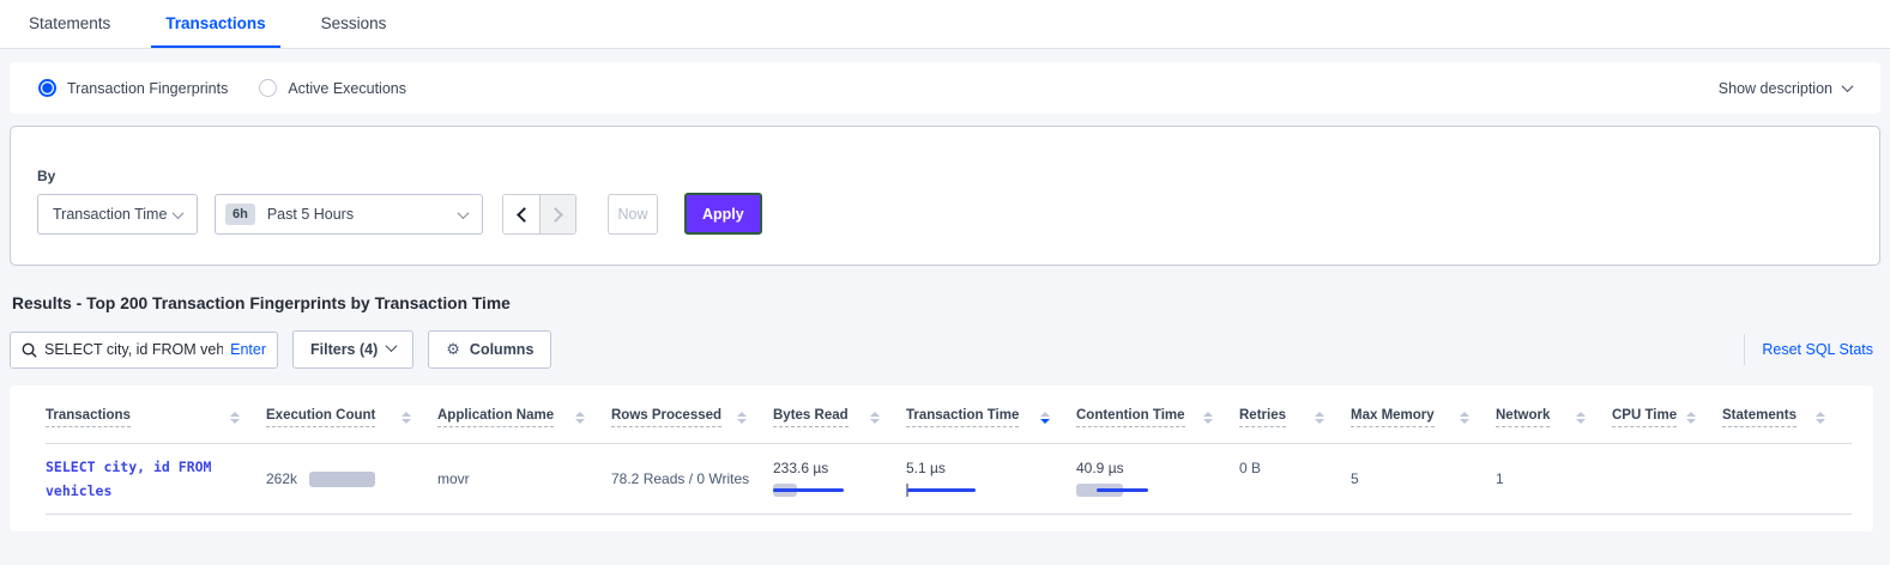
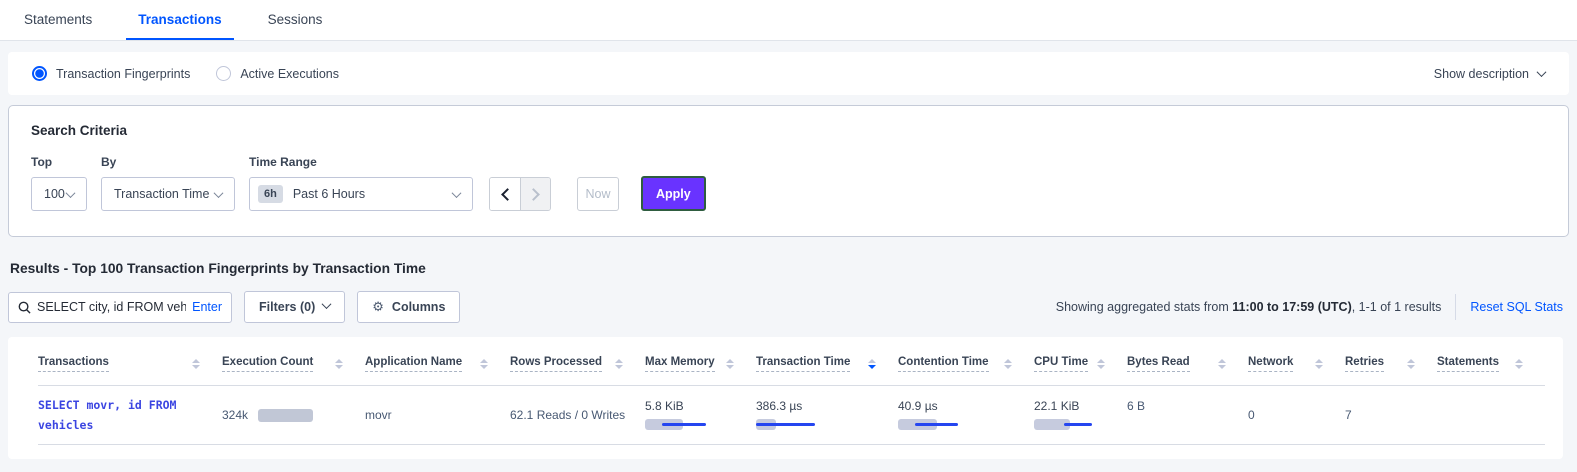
  Statements
  Transactions
  Sessions
  Transaction Fingerprints
  Active Executions
  Show description
+ Search Criteria
+ Top
+ 100
  By
  Transaction Time
+ Time Range
  6h
- Past 5 Hours
+ Past 6 Hours
  Now
  Apply
- Results - Top 200 Transaction Fingerprints by Transaction Time
+ Results - Top 100 Transaction Fingerprints by Transaction Time
  SELECT city, id FROM veh
  Enter
- Filters (4)
+ Filters (0)
  ⚙
  Columns
+ Showing aggregated stats from 11:00 to 17:59 (UTC), 1-1 of 1 results
  Reset SQL Stats
  Transactions
  Execution Count
  Application Name
  Rows Processed
- Bytes Read
+ Max Memory
  Transaction Time
  Contention Time
- Retries
+ CPU Time
- Max Memory
+ Bytes Read
  Network
- CPU Time
+ Retries
  Statements
- SELECT city, id FROM vehicles
+ SELECT movr, id FROM vehicles
- 262k
+ 324k
  movr
- 78.2 Reads / 0 Writes
+ 62.1 Reads / 0 Writes
+ 5.8 KiB
- 233.6 µs
+ 386.3 µs
- 5.1 µs
  40.9 µs
+ 22.1 KiB
- 0 B
+ 6 B
- 5
+ 0
- 1
+ 7
